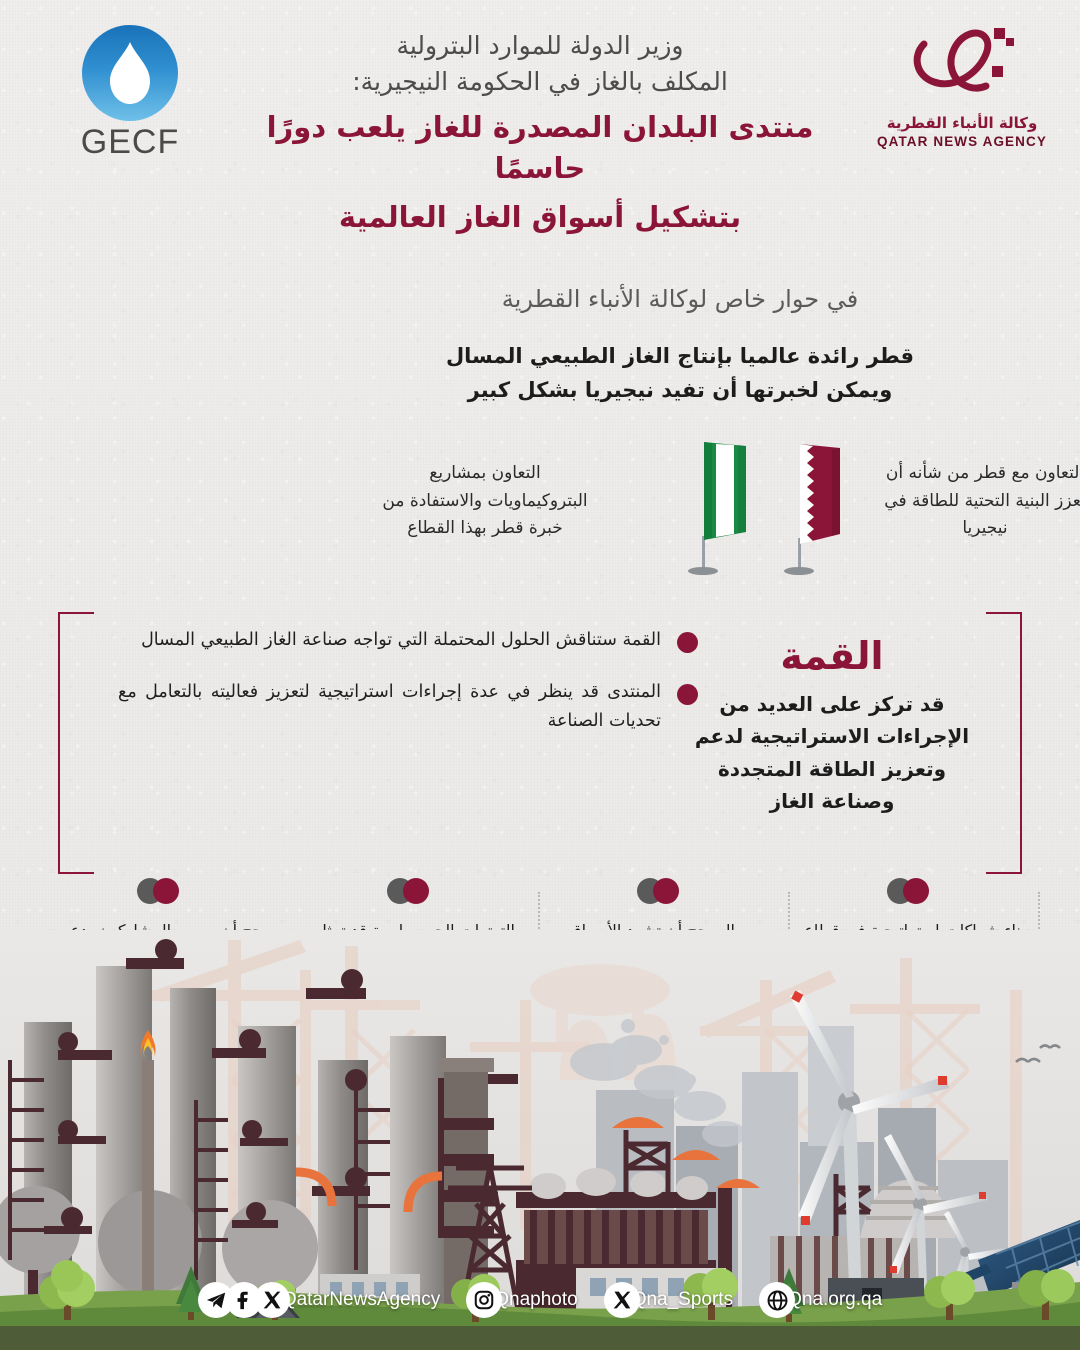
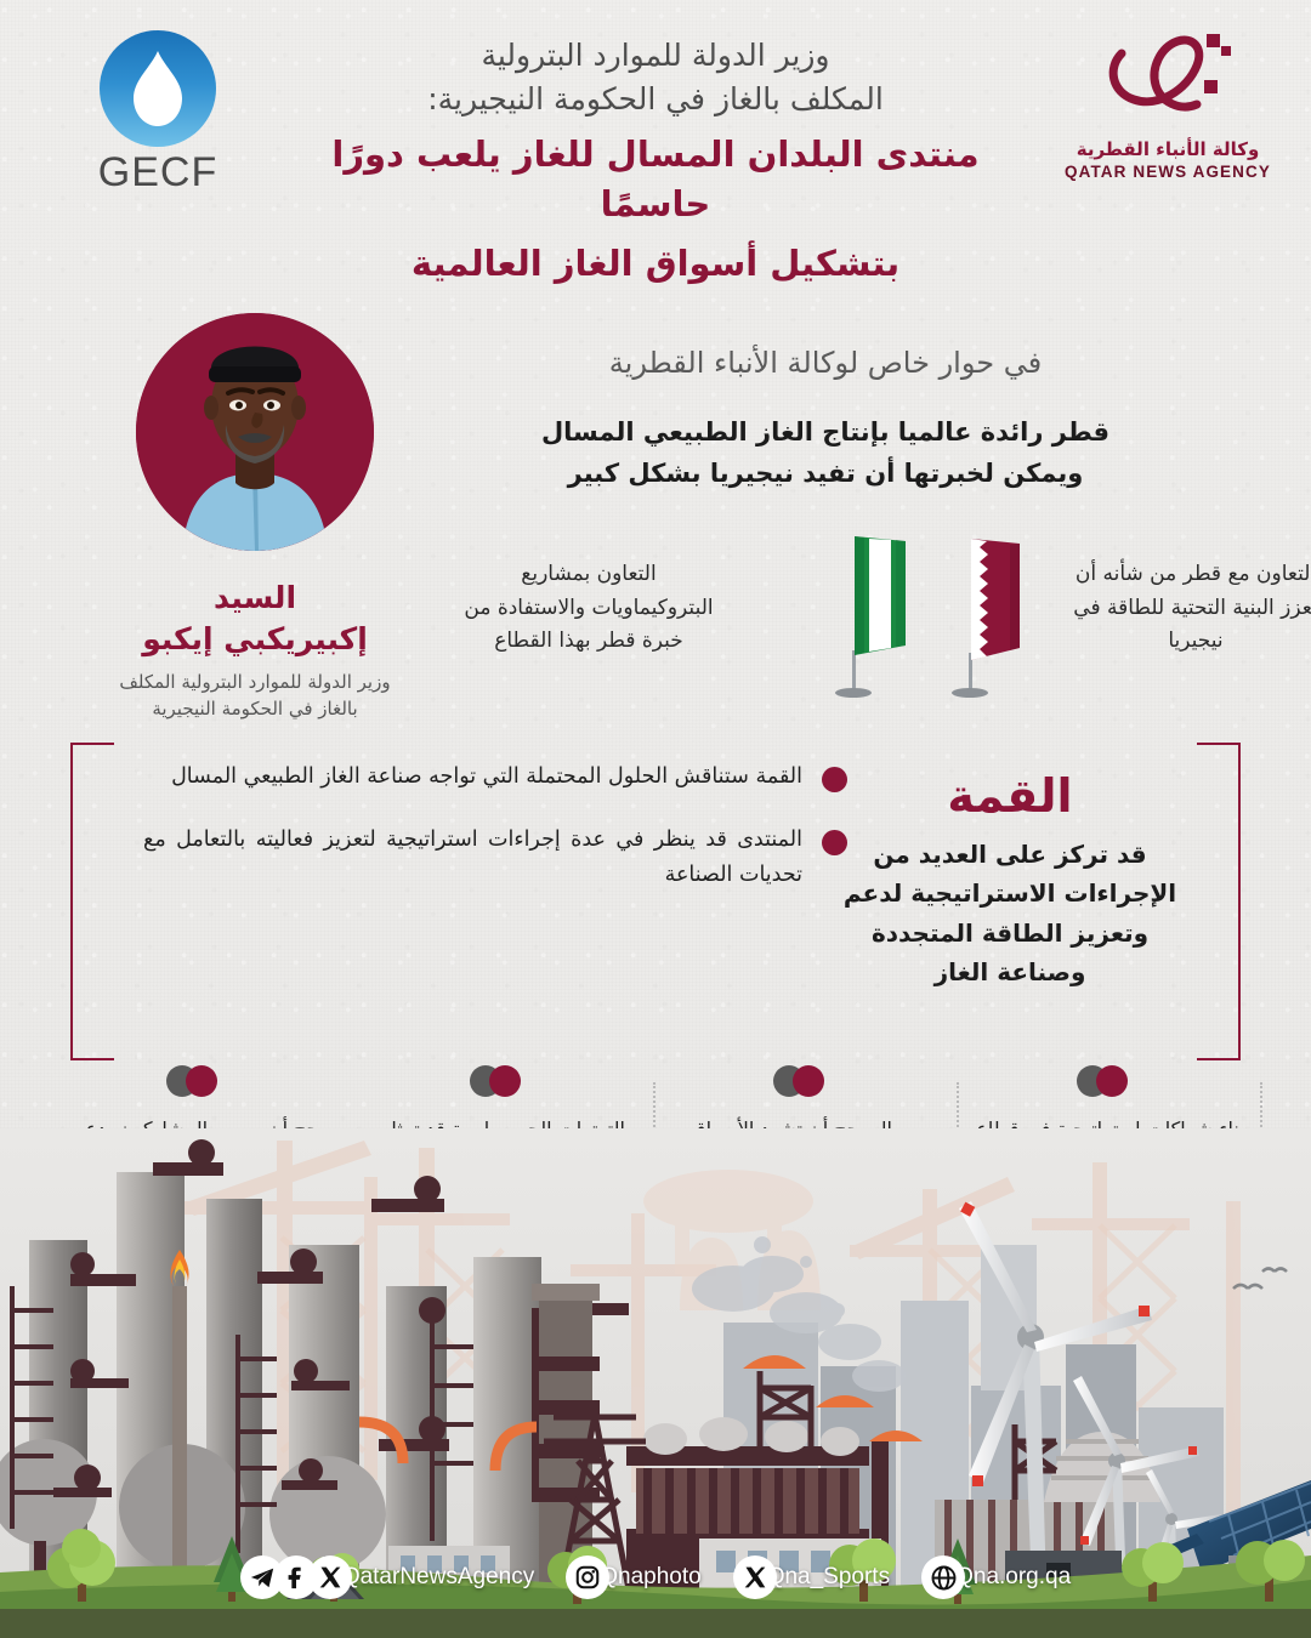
  GECF
  وزير الدولة للموارد البترولية
  المكلف بالغاز في الحكومة النيجيرية:
- منتدى البلدان المصدرة للغاز يلعب دورًا حاسمًا
+ منتدى البلدان المسال للغاز يلعب دورًا حاسمًا
  بتشكيل أسواق الغاز العالمية
  وكالة الأنباء القطرية
  QATAR NEWS AGENCY
+ السيد
+ إكبيريكبي إيكبو
+ وزير الدولة للموارد البترولية المكلف
+ بالغاز في الحكومة النيجيرية
  في حوار خاص لوكالة الأنباء القطرية
  قطر رائدة عالميا بإنتاج الغاز الطبيعي المسال
  ويمكن لخبرتها أن تفيد نيجيريا بشكل كبير
  التعاون بمشاريع البتروكيماويات والاستفادة من خبرة قطر بهذا القطاع
  لتعاون مع قطر من شأنه أنعزز البنية التحتية للطاقة في نيجيريا
  القمة
  قد تركز على العديد من الإجراءات الاستراتيجية لدعم وتعزيز الطاقة المتجددة وصناعة الغاز
  القمة ستناقش الحلول المحتملة التي تواجه صناعة الغاز الطبيعي المسال
  المنتدى قد ينظر في عدة إجراءات استراتيجية لتعزيز فعاليته بالتعامل مع تحديات الصناعة
  atarNewsAgency
  naphoto
  na_Sports
  na.org.qa
